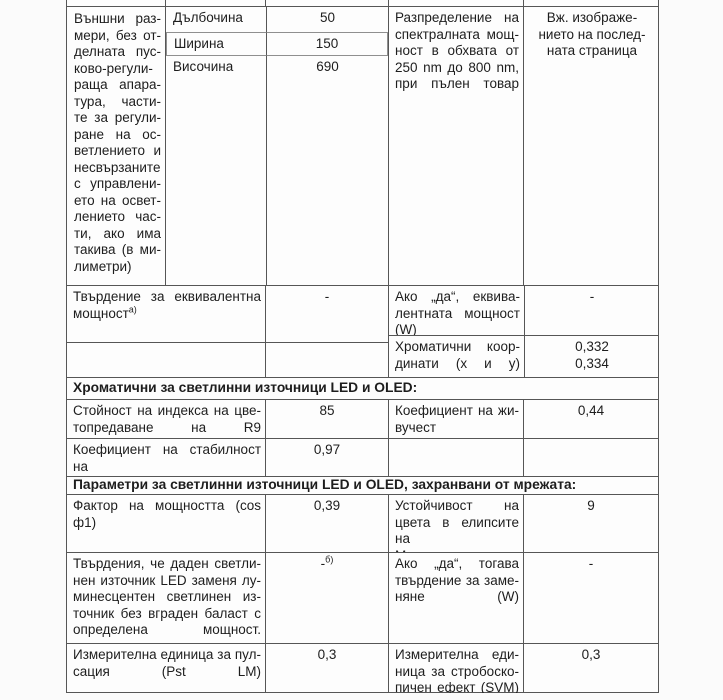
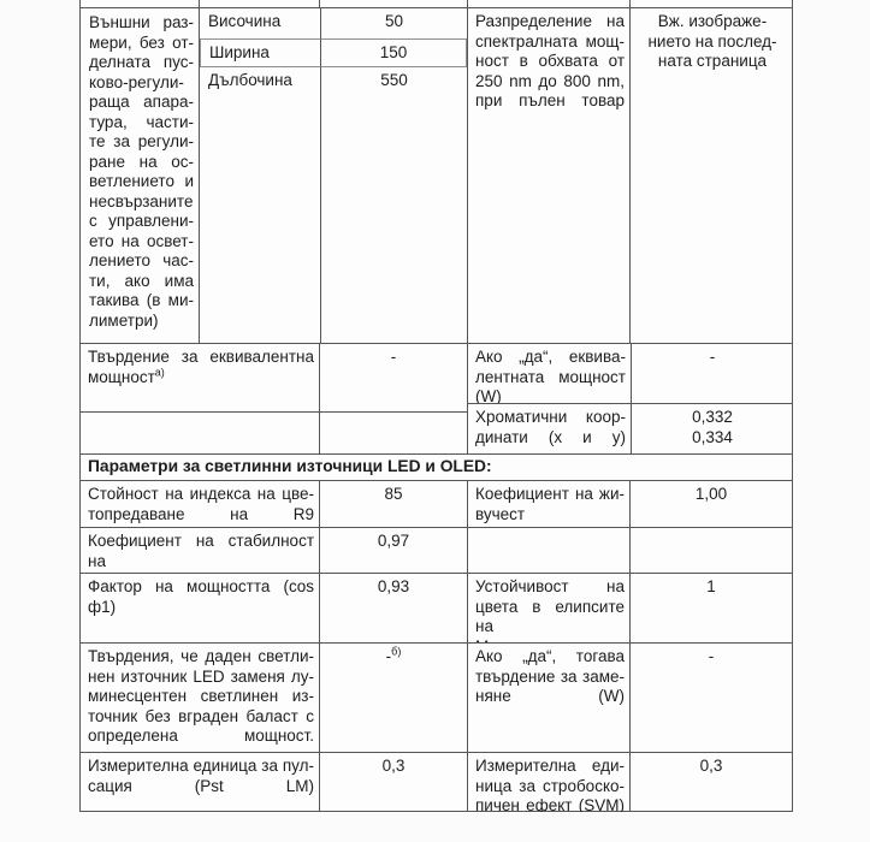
  Външни раз-
  мери, без от-
  делната пус-
  ково-регули-
  раща апара-
  тура, части-
  те за регули-
  ране на ос-
  ветлението и
  несвързаните
  с управлени-
  ето на освет-
  лението час-
  ти, ако има
  такива (в ми-
  лиметри)
- Дълбочина
+ Височина
  50
  Ширина
  150
- Височина
+ Дълбочина
- 690
+ 550
  Разпределение на
  спектралната мощ-
  ност в обхвата от
  250 nm до 800 nm,
  при пълен товар
  Вж. изображе-
  нието на послед-
  ната страница
  Твърдение за еквивалентна
  мощноста)
  -
  Ако „да“, еквива-
  лентната мощност
  (W)
  -
  Хроматични коор-
  динати (x и y)
  0,332
  0,334
- Хроматични за светлинни източници LED и OLED:
+ Параметри за светлинни източници LED и OLED:
  Стойност на индекса на цве-
  топредаване на R9
  85
  Коефициент на жи-
  вучест
- 0,44
+ 1,00
  Коефициент на стабилност на
  0,97
- Параметри за светлинни източници LED и OLED, захранвани от мрежата:
  Фактор на мощността (cos ф1)
- 0,39
+ 0,93
  Устойчивост на
  цвета в елипсите на
- 9
+ 1
  Твърдения, че даден светли-
  нен източник LED заменя лу-
  минесцентен светлинен из-
  точник без вграден баласт с
  определена мощност.
  -б)
  Ако „да“, тогава
  твърдение за заме-
  няне (W)
  -
  Измерителна единица за пул-
  сация (Pst LM)
  0,3
  Измерителна еди-
  ница за стробоско-
  пичен ефект (SVM)
  0,3
